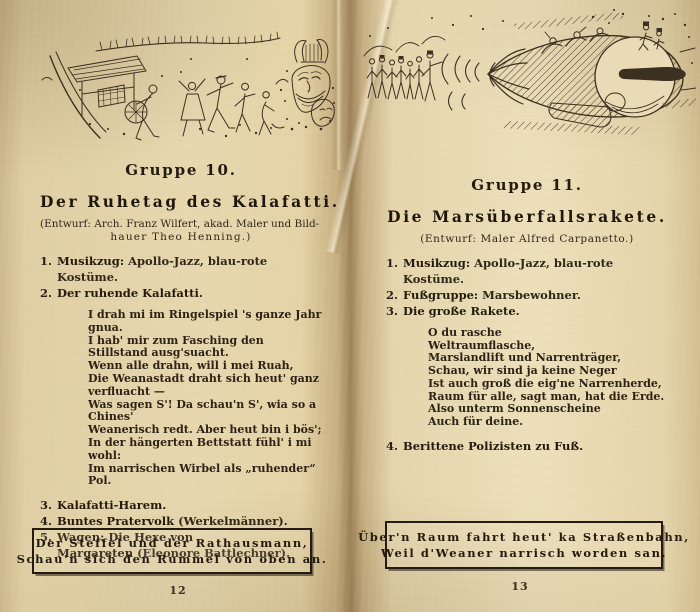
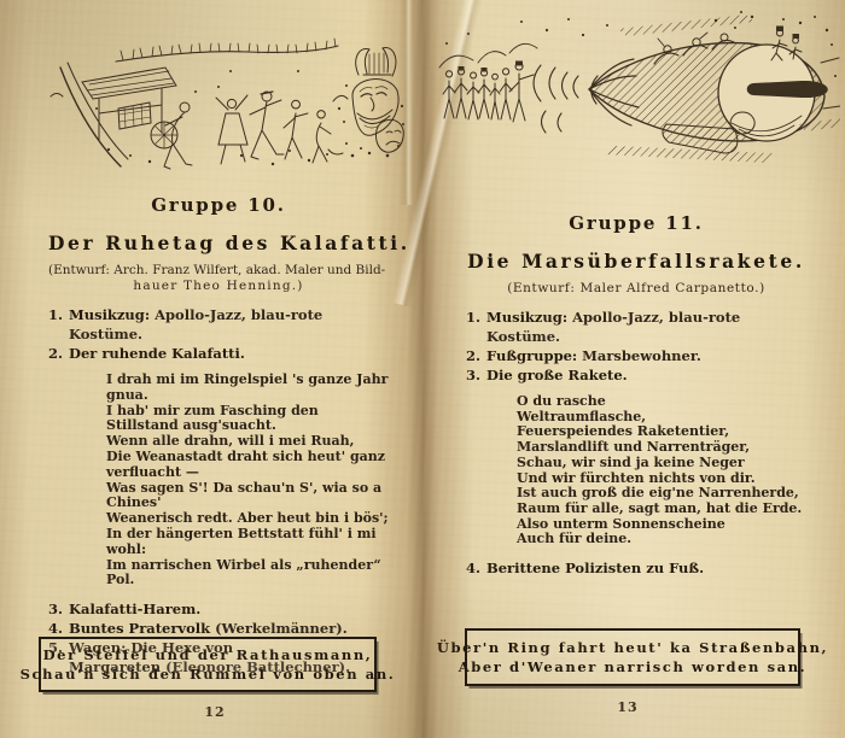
  Gruppe 10.
  Der Ruhetag des Kalafatti.
  (Entwurf: Arch. Franz Wilfert, akad. Maler und Bild-
  hauer Theo Henning.)
  1.
  Musikzug: Apollo-Jazz, blau-rote Kostüme.
  2.
  Der ruhende Kalafatti.
  I drah mi im Ringelspiel 's ganze Jahr gnua.
  I hab' mir zum Fasching den Stillstand ausg'suacht.
  Wenn alle drahn, will i mei Ruah,
  Die Weanastadt draht sich heut' ganz verfluacht —
  Was sagen S'! Da schau'n S', wia so a Chines'
  Weanerisch redt. Aber heut bin i bös';
  In der hängerten Bettstatt fühl' i mi wohl:
  Im narrischen Wirbel als „ruhender“ Pol.
  3.
  Kalafatti-Harem.
  4.
  Buntes Pratervolk (Werkelmänner).
  5.
  Wagen: Die Hexe von Margareten (Eleonore Battlechner).
  Gruppe 11.
  Die Marsüberfallsrakete.
  (Entwurf: Maler Alfred Carpanetto.)
  1.
  Musikzug: Apollo-Jazz, blau-rote Kostüme.
  2.
  Fußgruppe: Marsbewohner.
  3.
  Die große Rakete.
  O du rasche
  Weltraumflasche,
+ Feuerspeiendes Raketentier,
  Marslandlift und Narrenträger,
  Schau, wir sind ja keine Neger
+ Und wir fürchten nichts von dir.
  Ist auch groß die eig'ne Narrenherde,
  Raum für alle, sagt man, hat die Erde.
  Also unterm Sonnenscheine
  Auch für deine.
  4.
  Berittene Polizisten zu Fuß.
  Der Steffel und der Rathausmann,
  Schau'n sich den Rummel von oben an.
- Über'n Raum fahrt heut' ka Straßenbahn,
+ Über'n Ring fahrt heut' ka Straßenbahn,
- Weil d'Weaner narrisch worden san.
+ Aber d'Weaner narrisch worden san.
  12
  13
